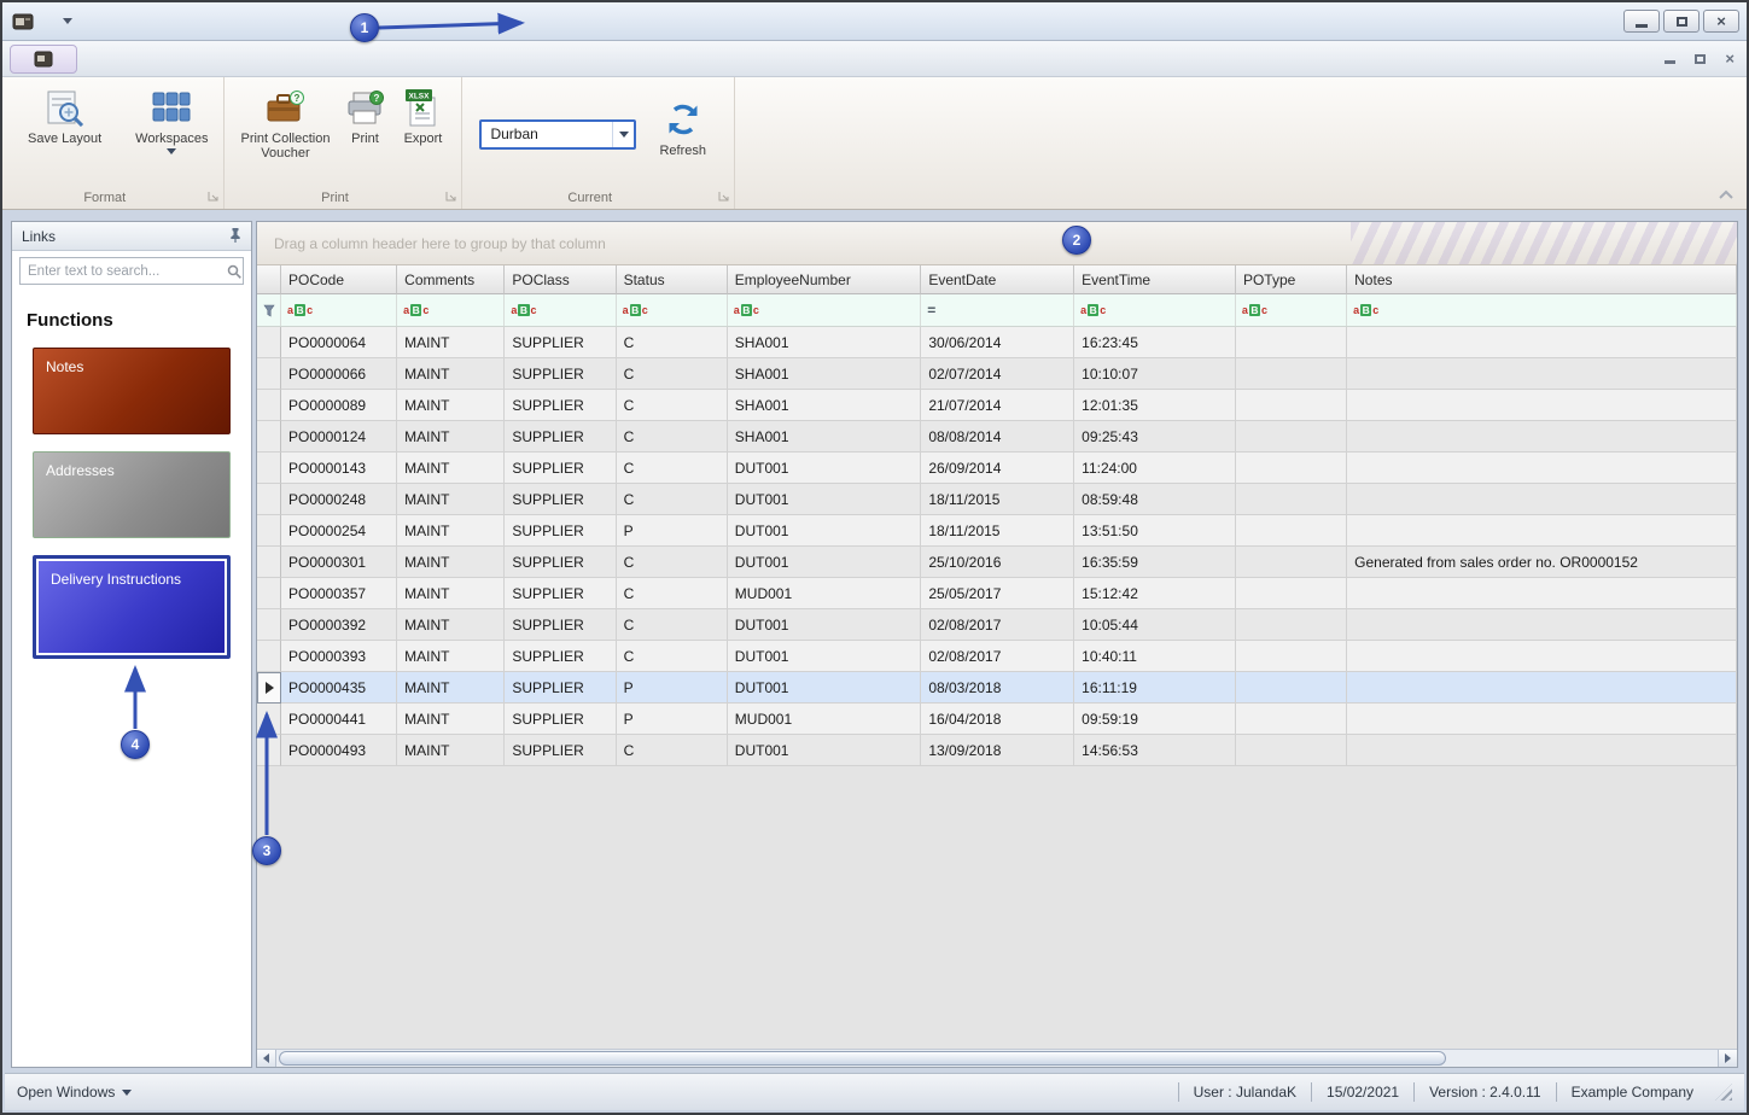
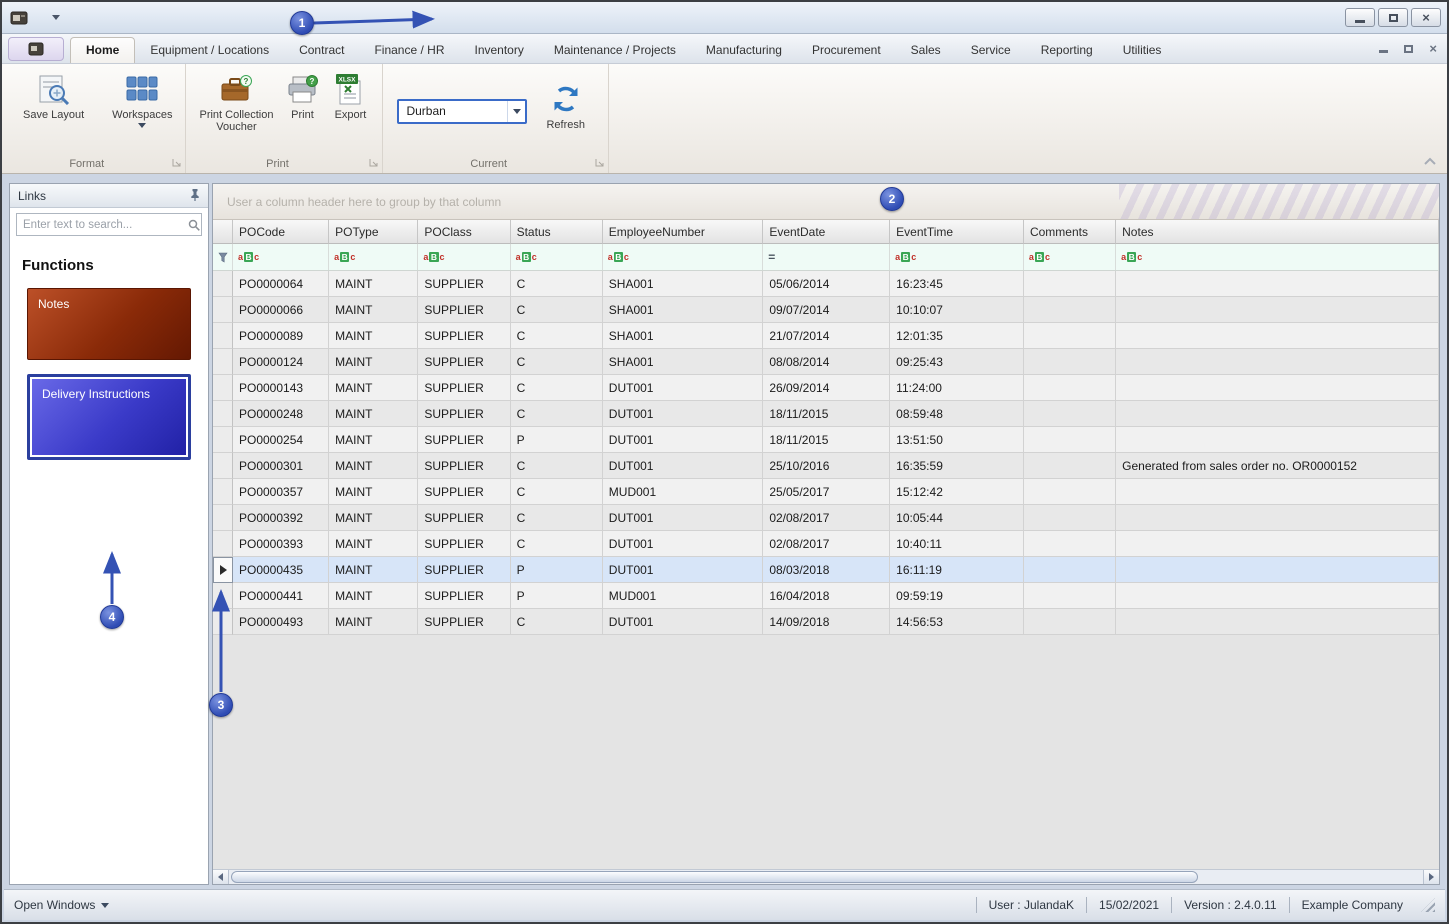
  ×
+ Home
+ Equipment / Locations
+ Contract
+ Finance / HR
+ Inventory
+ Maintenance / Projects
+ Manufacturing
+ Procurement
+ Sales
+ Service
+ Reporting
+ Utilities
  ×
  Save Layout
  Workspaces
  Format
  ?
  Print Collection
  Voucher
  ?
  Print
  Export
  Print
  Durban
  Refresh
  Current
  Links
  Enter text to search...
  Functions
  Notes
- Addresses
  Delivery Instructions
- Drag a column header here to group by that column
+ User a column header here to group by that column
  POCode
- Comments
+ POType
  POClass
  Status
  EmployeeNumber
  EventDate
  EventTime
- POType
+ Comments
  Notes
  a
  B
  c
  a
  B
  c
  a
  B
  c
  a
  B
  c
  a
  B
  c
  =
  a
  B
  c
  a
  B
  c
  a
  B
  c
  PO0000064
  MAINT
  SUPPLIER
  C
  SHA001
- 30/06/2014
+ 05/06/2014
  16:23:45
  PO0000066
  MAINT
  SUPPLIER
  C
  SHA001
- 02/07/2014
+ 09/07/2014
  10:10:07
  PO0000089
  MAINT
  SUPPLIER
  C
  SHA001
  21/07/2014
  12:01:35
  PO0000124
  MAINT
  SUPPLIER
  C
  SHA001
  08/08/2014
  09:25:43
  PO0000143
  MAINT
  SUPPLIER
  C
  DUT001
  26/09/2014
  11:24:00
  PO0000248
  MAINT
  SUPPLIER
  C
  DUT001
  18/11/2015
  08:59:48
  PO0000254
  MAINT
  SUPPLIER
  P
  DUT001
  18/11/2015
  13:51:50
  PO0000301
  MAINT
  SUPPLIER
  C
  DUT001
  25/10/2016
  16:35:59
  Generated from sales order no. OR0000152
  PO0000357
  MAINT
  SUPPLIER
  C
  MUD001
  25/05/2017
  15:12:42
  PO0000392
  MAINT
  SUPPLIER
  C
  DUT001
  02/08/2017
  10:05:44
  PO0000393
  MAINT
  SUPPLIER
  C
  DUT001
  02/08/2017
  10:40:11
  PO0000435
  MAINT
  SUPPLIER
  P
  DUT001
  08/03/2018
  16:11:19
  PO0000441
  MAINT
  SUPPLIER
  P
  MUD001
  16/04/2018
  09:59:19
  PO0000493
  MAINT
  SUPPLIER
  C
  DUT001
- 13/09/2018
+ 14/09/2018
  14:56:53
  Open Windows
  User : JulandaK
  15/02/2021
  Version : 2.4.0.11
  Example Company
  1
  2
  3
  4
